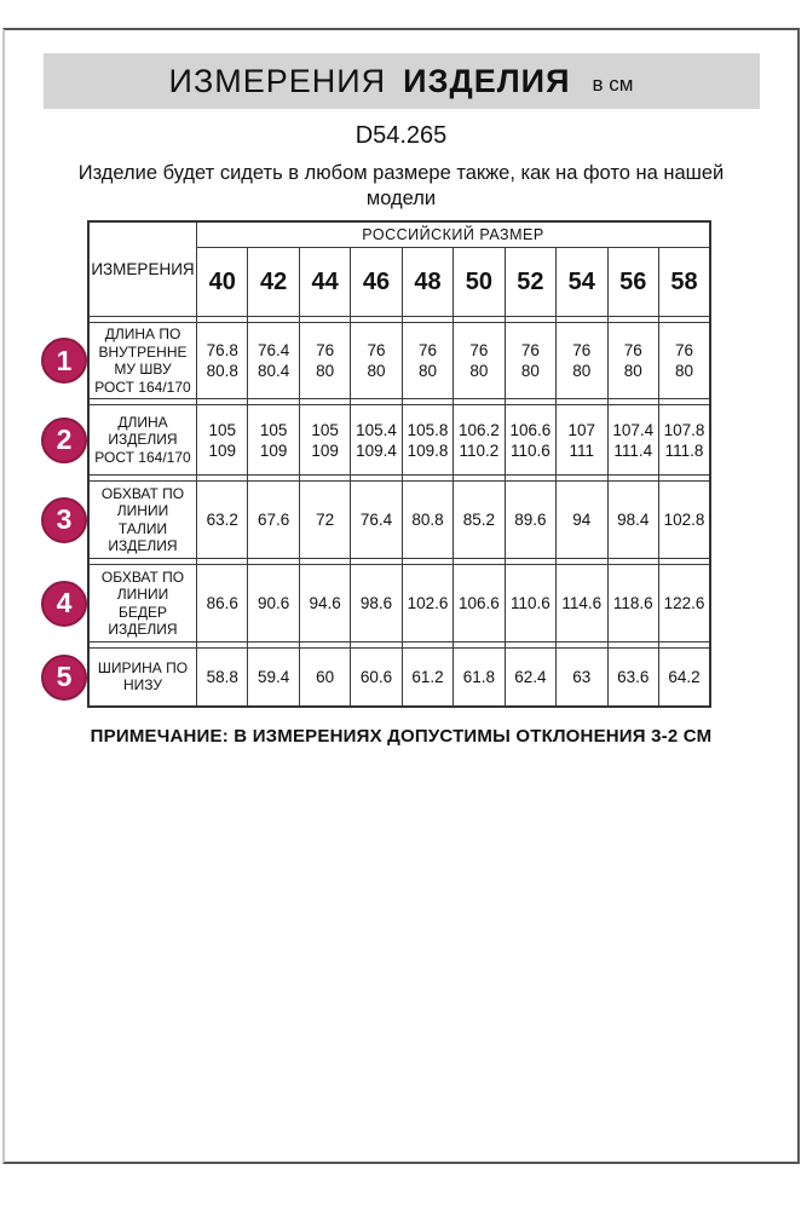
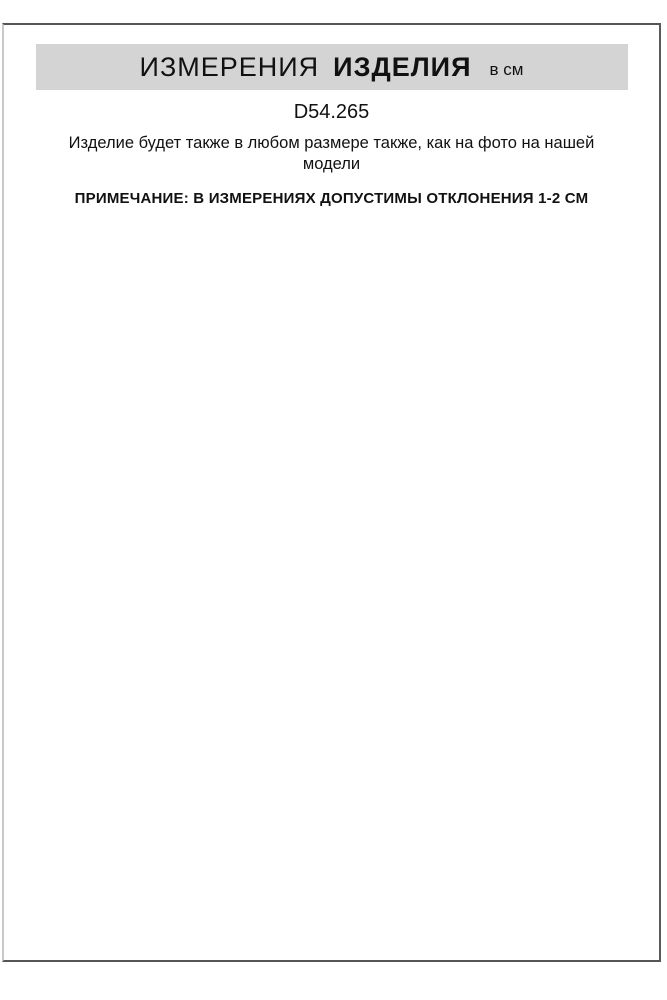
  ИЗМЕРЕНИЯ
  ИЗДЕЛИЯ
  в см
  D54.265
- Изделие будет сидеть в любом размере также, как на фото на нашей модели
+ Изделие будет также в любом размере также, как на фото на нашей модели
- ИЗМЕРЕНИЯ	РОССИЙСКИЙ РАЗМЕР
- 40	42	44	46	48	50	52	54	56	58
- ДЛИНА ПО ВНУТРЕННЕ МУ ШВУ РОСТ 164/170	76.8 80.8	76.4 80.4	76 80	76 80	76 80	76 80	76 80	76 80	76 80	76 80
- ДЛИНА ИЗДЕЛИЯ РОСТ 164/170	105 109	105 109	105 109	105.4 109.4	105.8 109.8	106.2 110.2	106.6 110.6	107 111	107.4 111.4	107.8 111.8
- ОБХВАТ ПО ЛИНИИ ТАЛИИ ИЗДЕЛИЯ	63.2	67.6	72	76.4	80.8	85.2	89.6	94	98.4	102.8
- ОБХВАТ ПО ЛИНИИ БЕДЕР ИЗДЕЛИЯ	86.6	90.6	94.6	98.6	102.6	106.6	110.6	114.6	118.6	122.6
- ШИРИНА ПО НИЗУ	58.8	59.4	60	60.6	61.2	61.8	62.4	63	63.6	64.2
- 1
- 2
- 3
- 4
- 5
- ПРИМЕЧАНИЕ: В ИЗМЕРЕНИЯХ ДОПУСТИМЫ ОТКЛОНЕНИЯ 3-2 СМ
+ ПРИМЕЧАНИЕ: В ИЗМЕРЕНИЯХ ДОПУСТИМЫ ОТКЛОНЕНИЯ 1-2 СМ
